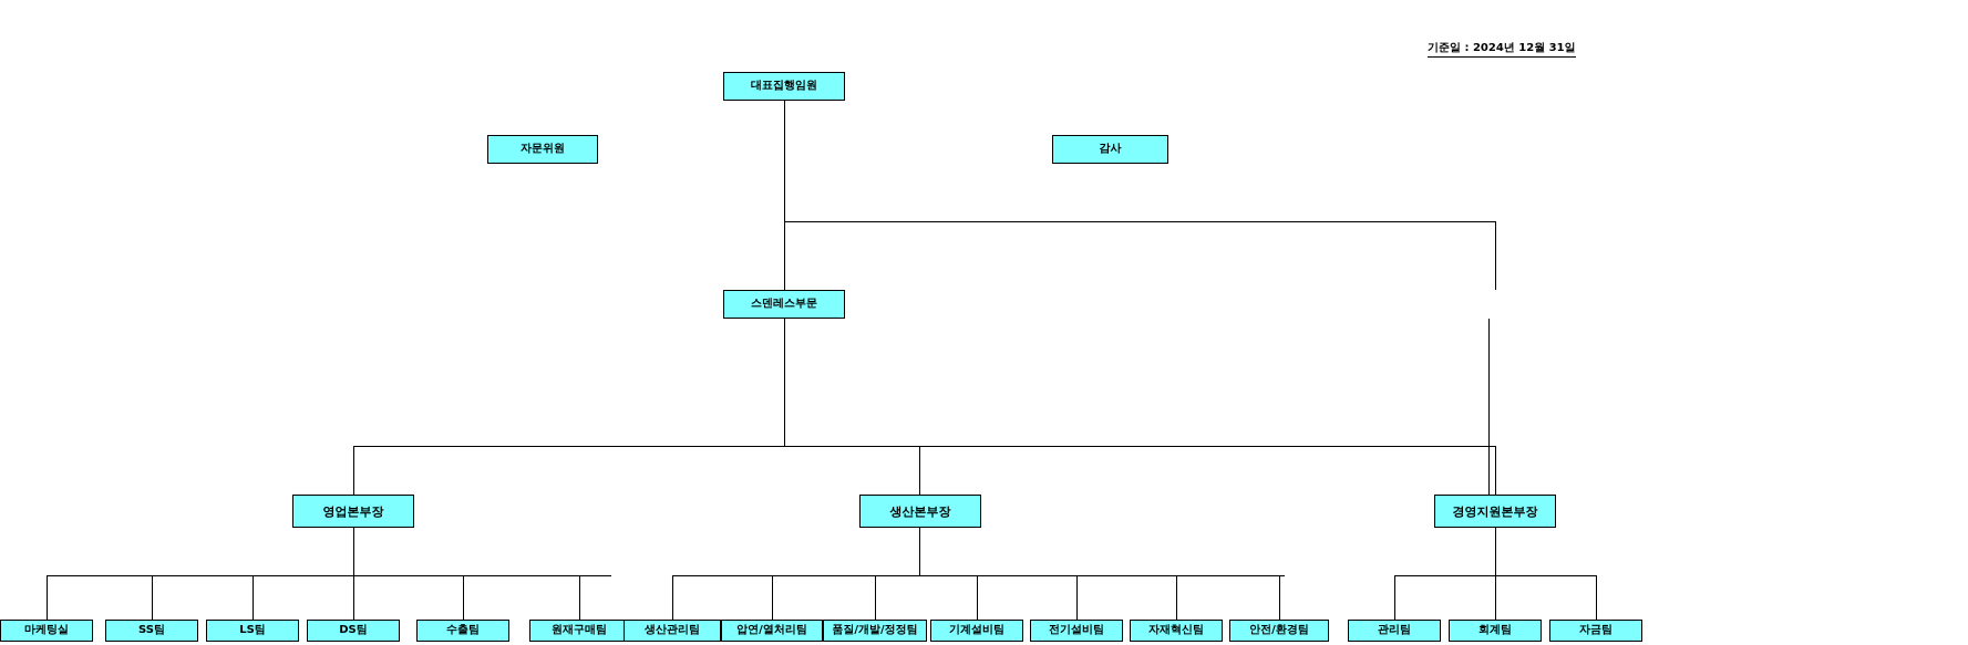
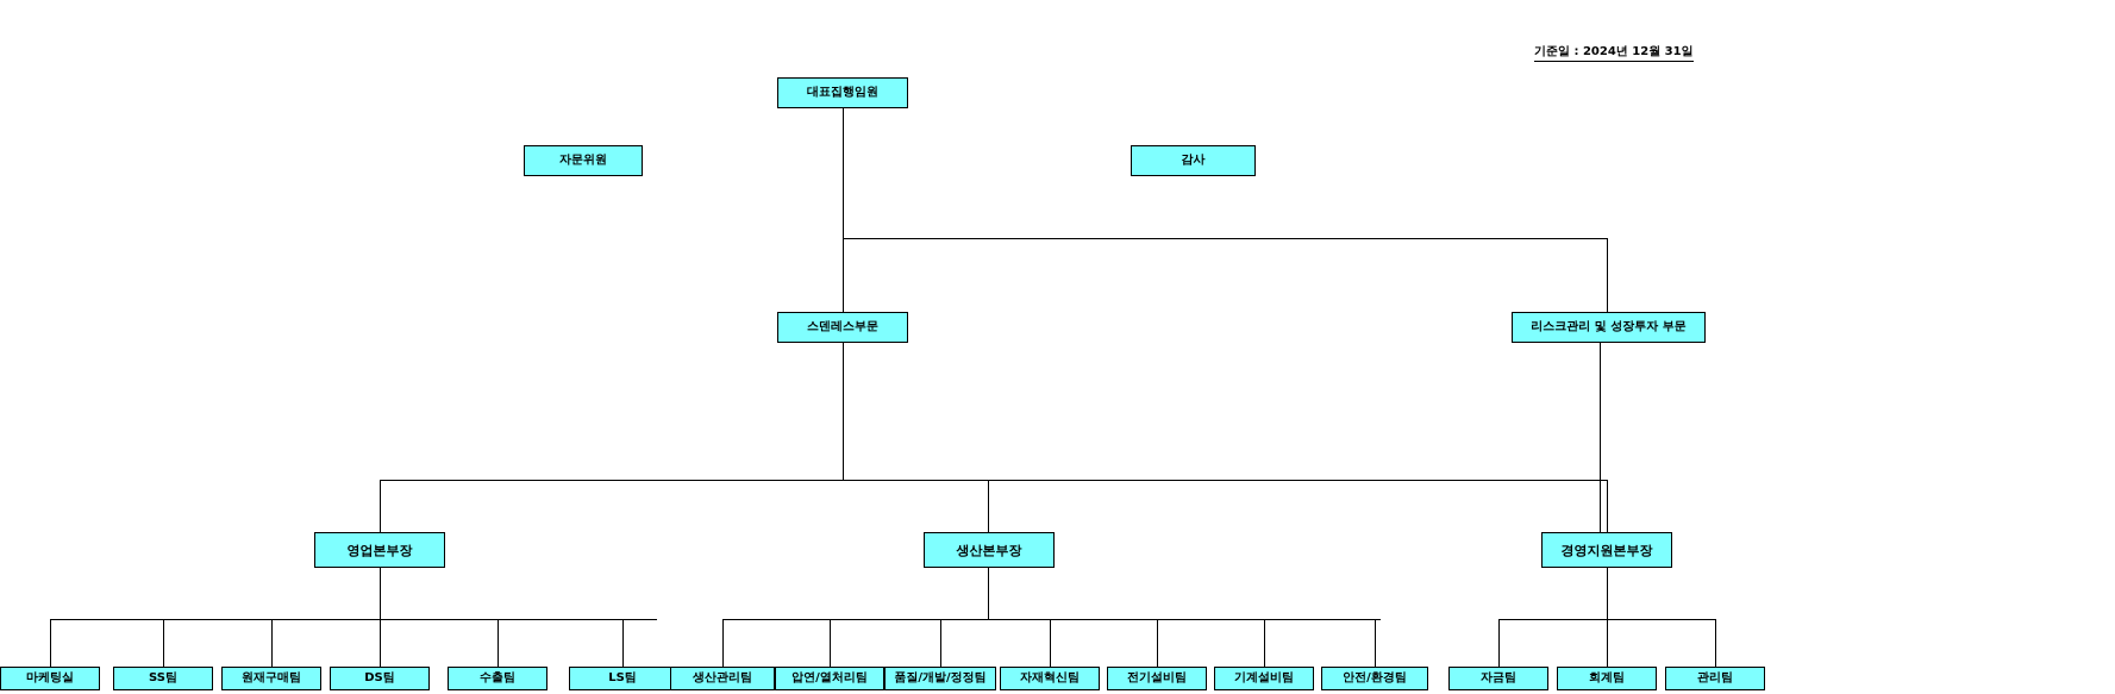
  기준일 : 2024년 12월 31일
  대표집행임원
  자문위원
  감사
  스덴레스부문
+ 리스크관리 및 성장투자 부문
  영업본부장
  생산본부장
  경영지원본부장
  마케팅실
  SS팀
- LS팀
+ 원재구매팀
  DS팀
  수출팀
- 원재구매팀
+ LS팀
  생산관리팀
  압연/열처리팀
  품질/개발/정정팀
- 기계설비팀
+ 자재혁신팀
  전기설비팀
- 자재혁신팀
+ 기계설비팀
  안전/환경팀
- 관리팀
+ 자금팀
  회계팀
- 자금팀
+ 관리팀
